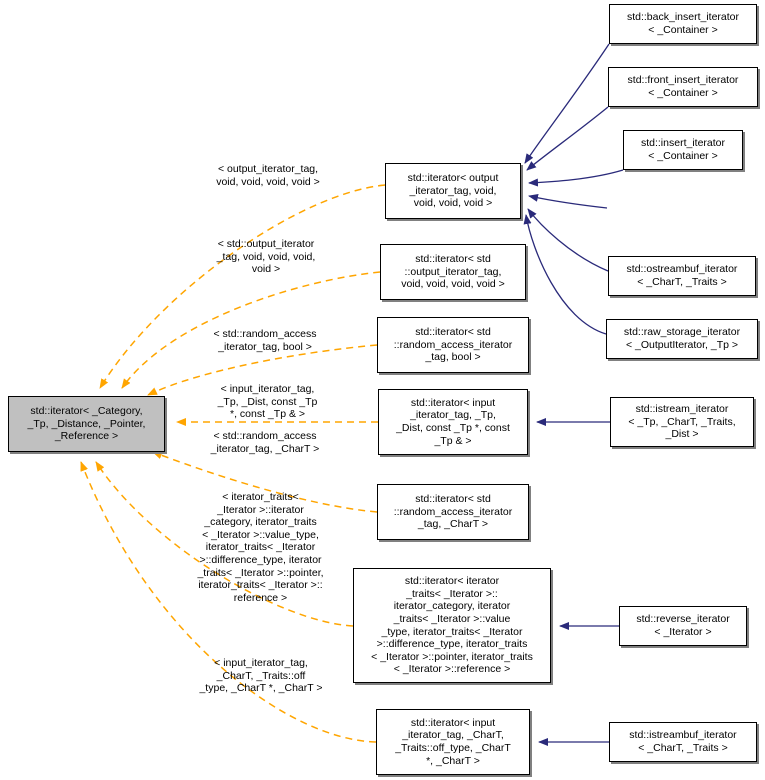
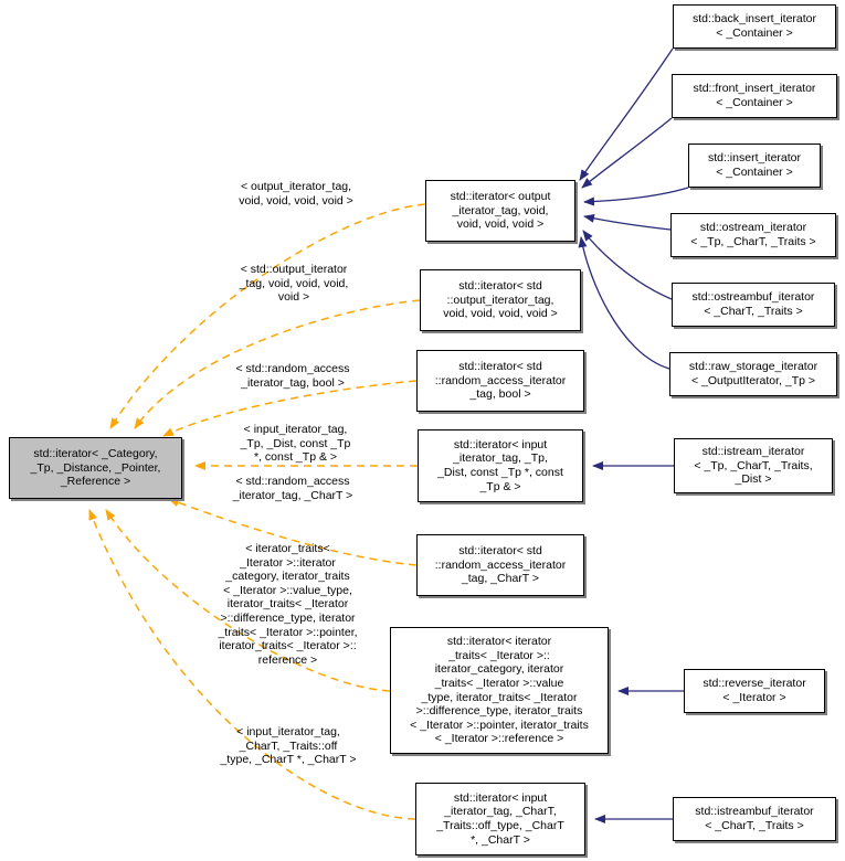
  std::iterator< _Category,
  _Tp, _Distance, _Pointer,
  _Reference >
  std::iterator< output
  _iterator_tag, void,
  void, void, void >
  std::iterator< std
  ::output_iterator_tag,
  void, void, void, void >
  std::iterator< std
  ::random_access_iterator
  _tag, bool >
  std::iterator< input
  _iterator_tag, _Tp,
  _Dist, const _Tp *, const
  _Tp & >
  std::iterator< std
  ::random_access_iterator
  _tag, _CharT >
  std::iterator< iterator
  _traits< _Iterator >::
  iterator_category, iterator
  _traits< _Iterator >::value
  _type, iterator_traits< _Iterator
  >::difference_type, iterator_traits
  < _Iterator >::pointer, iterator_traits
  < _Iterator >::reference >
  std::iterator< input
  _iterator_tag, _CharT,
  _Traits::off_type, _CharT
  *, _CharT >
  std::back_insert_iterator
  < _Container >
  std::front_insert_iterator
  < _Container >
  std::insert_iterator
  < _Container >
+ std::ostream_iterator
+ < _Tp, _CharT, _Traits >
  std::ostreambuf_iterator
  < _CharT, _Traits >
  std::raw_storage_iterator
  < _OutputIterator, _Tp >
  std::istream_iterator
  < _Tp, _CharT, _Traits,
  _Dist >
  std::reverse_iterator
  < _Iterator >
  std::istreambuf_iterator
  < _CharT, _Traits >
  < output_iterator_tag,
  void, void, void, void >
  < std::output_iterator
  _tag, void, void, void,
  void >
  < std::random_access
  _iterator_tag, bool >
  < input_iterator_tag,
  _Tp, _Dist, const _Tp
  *, const _Tp & >
  < std::random_access
  _iterator_tag, _CharT >
  < iterator_traits<
  _Iterator >::iterator
  _category, iterator_traits
  < _Iterator >::value_type,
  iterator_traits< _Iterator
  >::difference_type, iterator
  _traits< _Iterator >::pointer,
  iterator_traits< _Iterator >::
  reference >
  < input_iterator_tag,
  _CharT, _Traits::off
  _type, _CharT *, _CharT >
